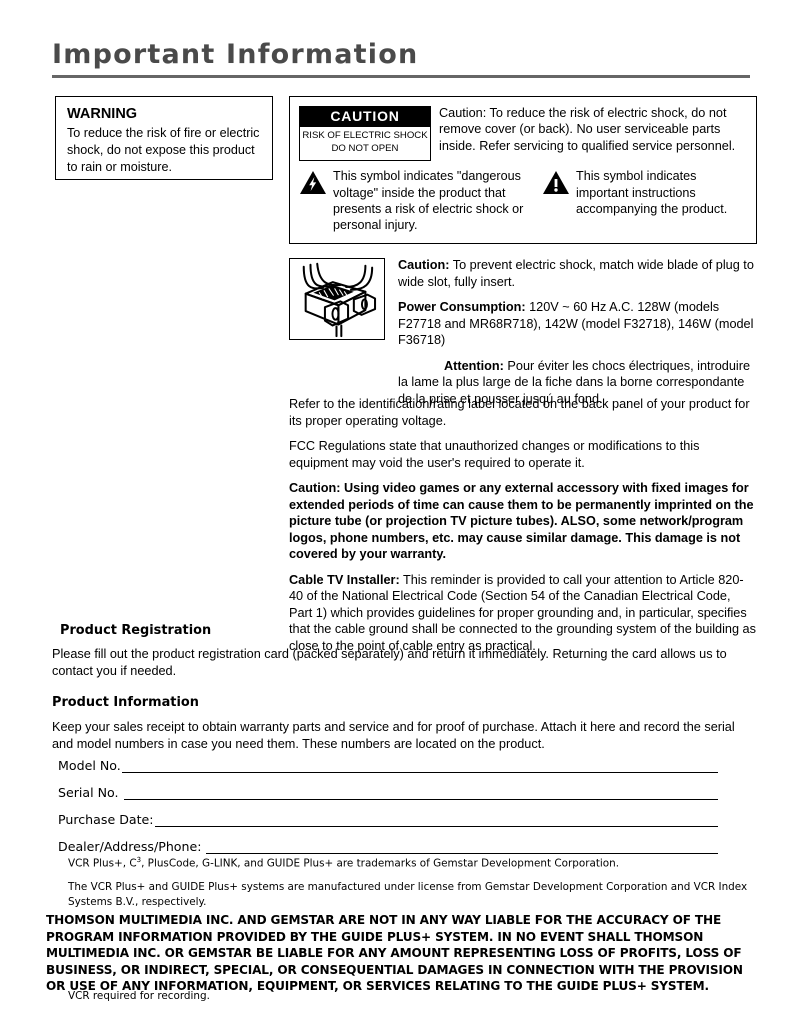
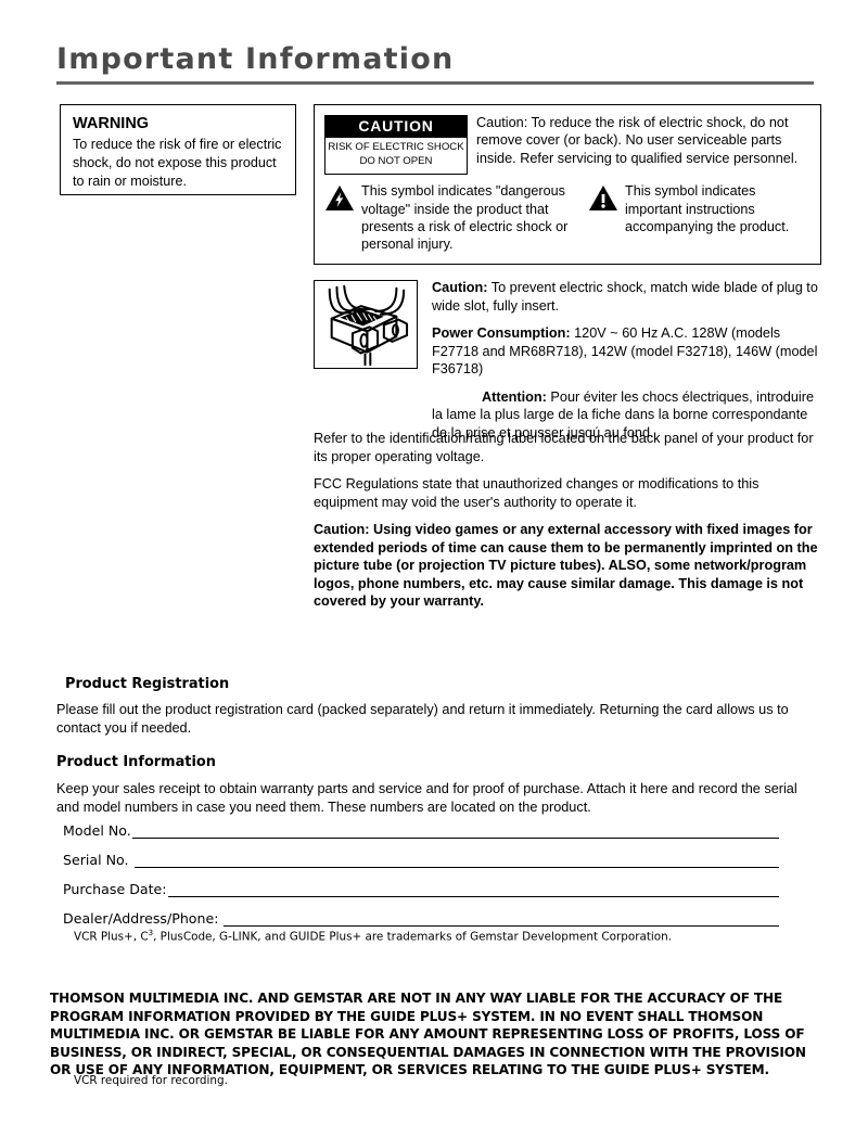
  Important Information
  WARNING
  To reduce the risk of fire or electric shock, do not expose this product to rain or moisture.
  CAUTION
  RISK OF ELECTRIC SHOCK
  DO NOT OPEN
  Caution: To reduce the risk of electric shock, do not remove cover (or back). No user serviceable parts inside. Refer servicing to qualified service personnel.
  This symbol indicates "dangerous voltage" inside the product that presents a risk of electric shock or personal injury.
  This symbol indicates important instructions accompanying the product.
  Caution: To prevent electric shock, match wide blade of plug to wide slot, fully insert.
  Power Consumption: 120V ~ 60 Hz A.C. 128W (models F27718 and MR68R718), 142W (model F32718), 146W (model F36718)
  Attention: Pour éviter les chocs électriques, introduire la lame la plus large de la fiche dans la borne correspondante de la prise et pousser jusqú au fond.
  Refer to the identification/rating label located on the back panel of your product for its proper operating voltage.
- FCC Regulations state that unauthorized changes or modifications to this equipment may void the user's required to operate it.
+ FCC Regulations state that unauthorized changes or modifications to this equipment may void the user's authority to operate it.
  Caution: Using video games or any external accessory with fixed images for extended periods of time can cause them to be permanently imprinted on the picture tube (or projection TV picture tubes). ALSO, some network/program logos, phone numbers, etc. may cause similar damage. This damage is not covered by your warranty.
- Cable TV Installer: This reminder is provided to call your attention to Article 820-40 of the National Electrical Code (Section 54 of the Canadian Electrical Code, Part 1) which provides guidelines for proper grounding and, in particular, specifies that the cable ground shall be connected to the grounding system of the building as close to the point of cable entry as practical.
  Product Registration
  Please fill out the product registration card (packed separately) and return it immediately. Returning the card allows us to contact you if needed.
  Product Information
  Keep your sales receipt to obtain warranty parts and service and for proof of purchase. Attach it here and record the serial and model numbers in case you need them. These numbers are located on the product.
  Model No.
  Serial No.
  Purchase Date:
  Dealer/Address/Phone:
  VCR Plus+, C3, PlusCode, G-LINK, and GUIDE Plus+ are trademarks of Gemstar Development Corporation.
- The VCR Plus+ and GUIDE Plus+ systems are manufactured under license from Gemstar Development Corporation and VCR Index Systems B.V., respectively.
  THOMSON MULTIMEDIA INC. AND GEMSTAR ARE NOT IN ANY WAY LIABLE FOR THE ACCURACY OF THE PROGRAM INFORMATION PROVIDED BY THE GUIDE PLUS+ SYSTEM. IN NO EVENT SHALL THOMSON MULTIMEDIA INC. OR GEMSTAR BE LIABLE FOR ANY AMOUNT REPRESENTING LOSS OF PROFITS, LOSS OF BUSINESS, OR INDIRECT, SPECIAL, OR CONSEQUENTIAL DAMAGES IN CONNECTION WITH THE PROVISION OR USE OF ANY INFORMATION, EQUIPMENT, OR SERVICES RELATING TO THE GUIDE PLUS+ SYSTEM.
  VCR required for recording.
